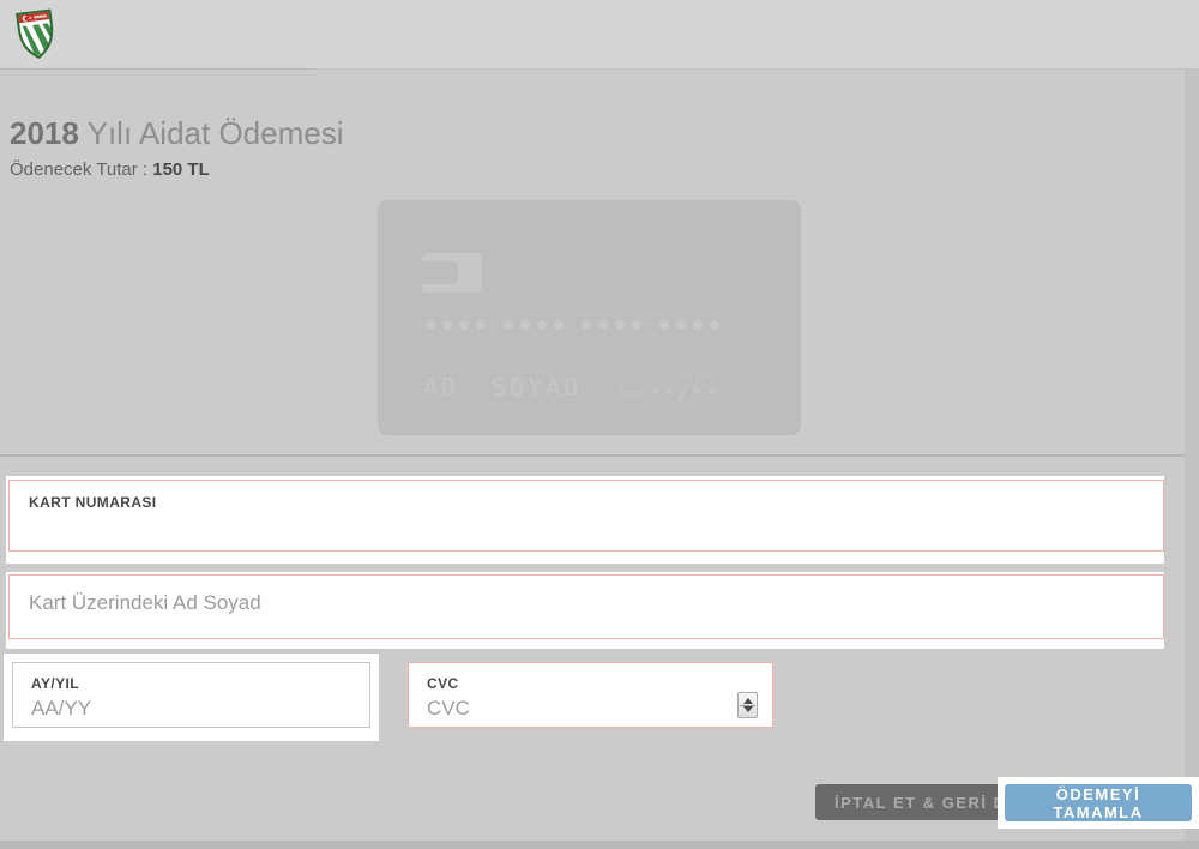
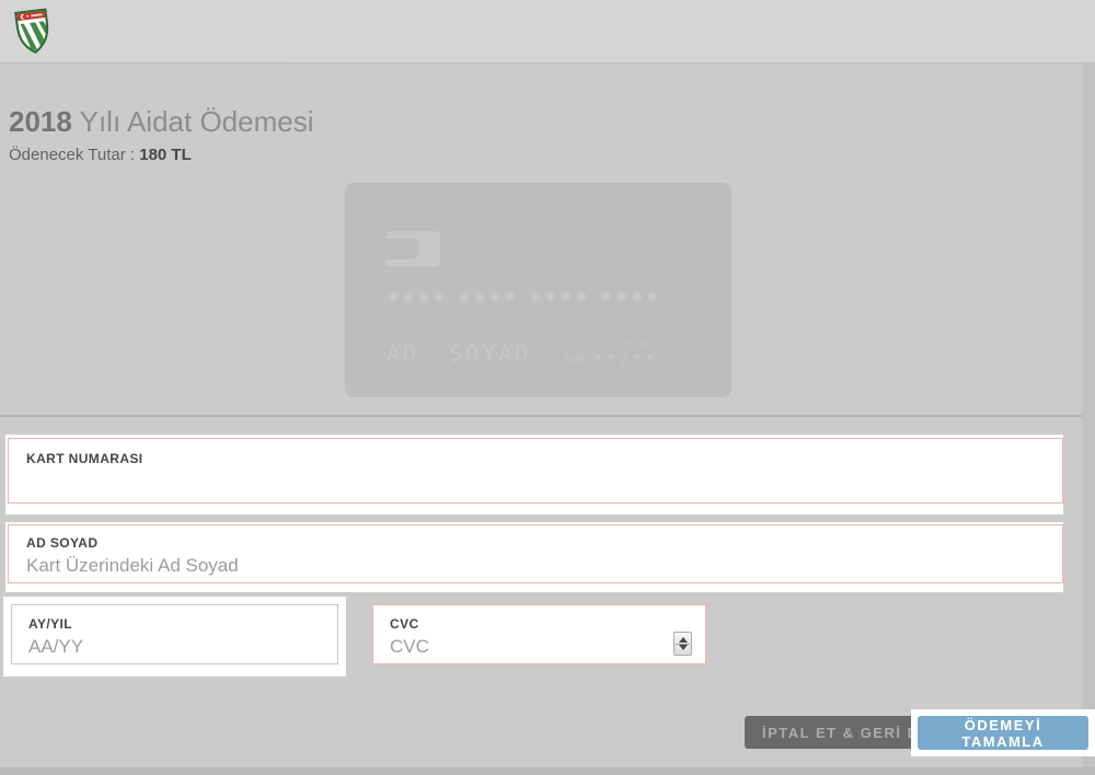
  2018 Yılı Aidat Ödemesi
- Ödenecek Tutar : 150 TL
+ Ödenecek Tutar : 180 TL
  KART NUMARASI
+ AD SOYAD
  Kart Üzerindeki Ad Soyad
  AY/YIL
  AA/YY
  CVC
  CVC
  İPTAL ET & GERİ
  ÖDEMEYİ TAMAMLA
